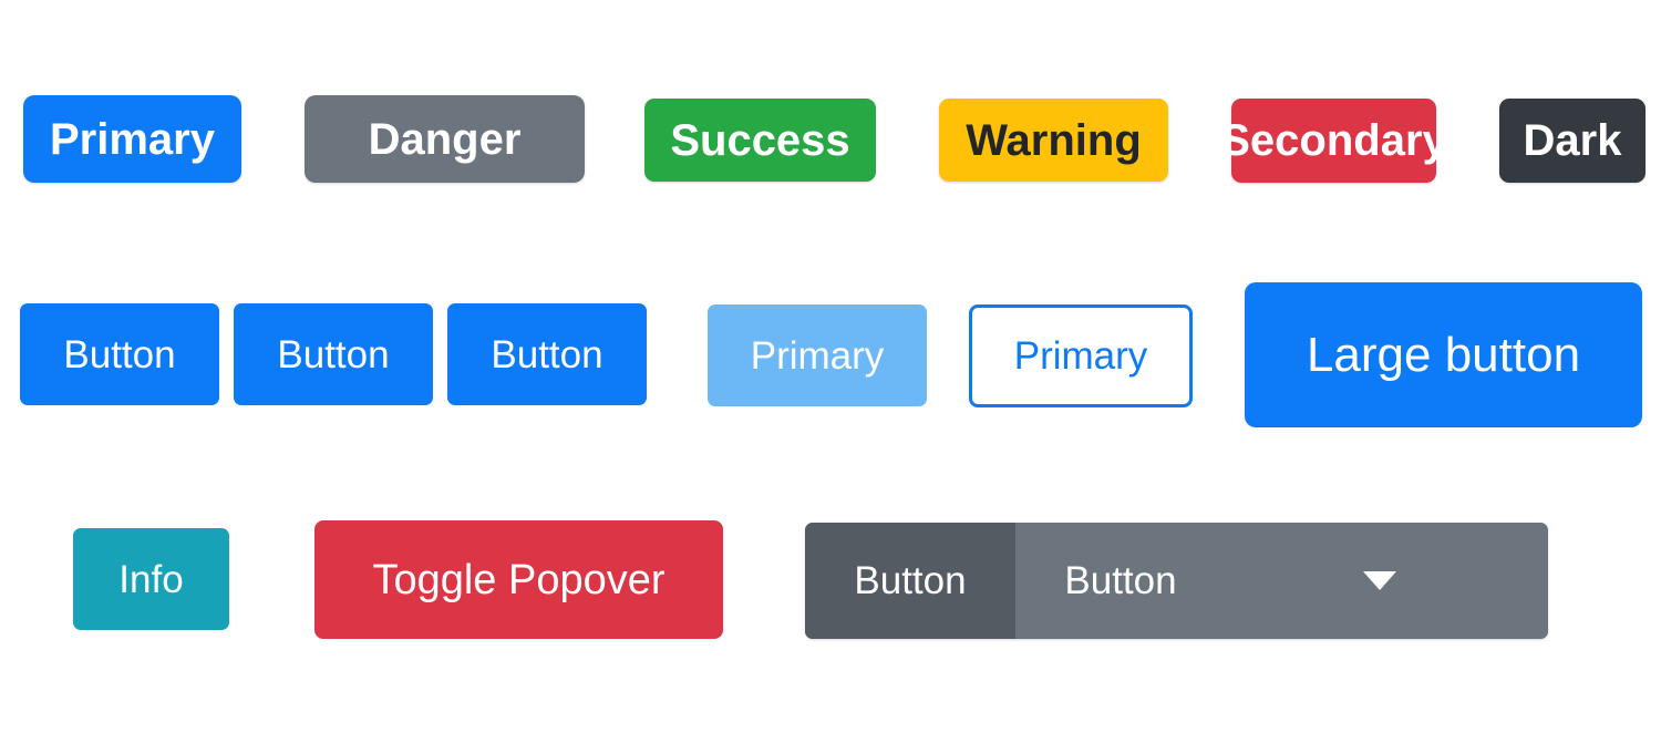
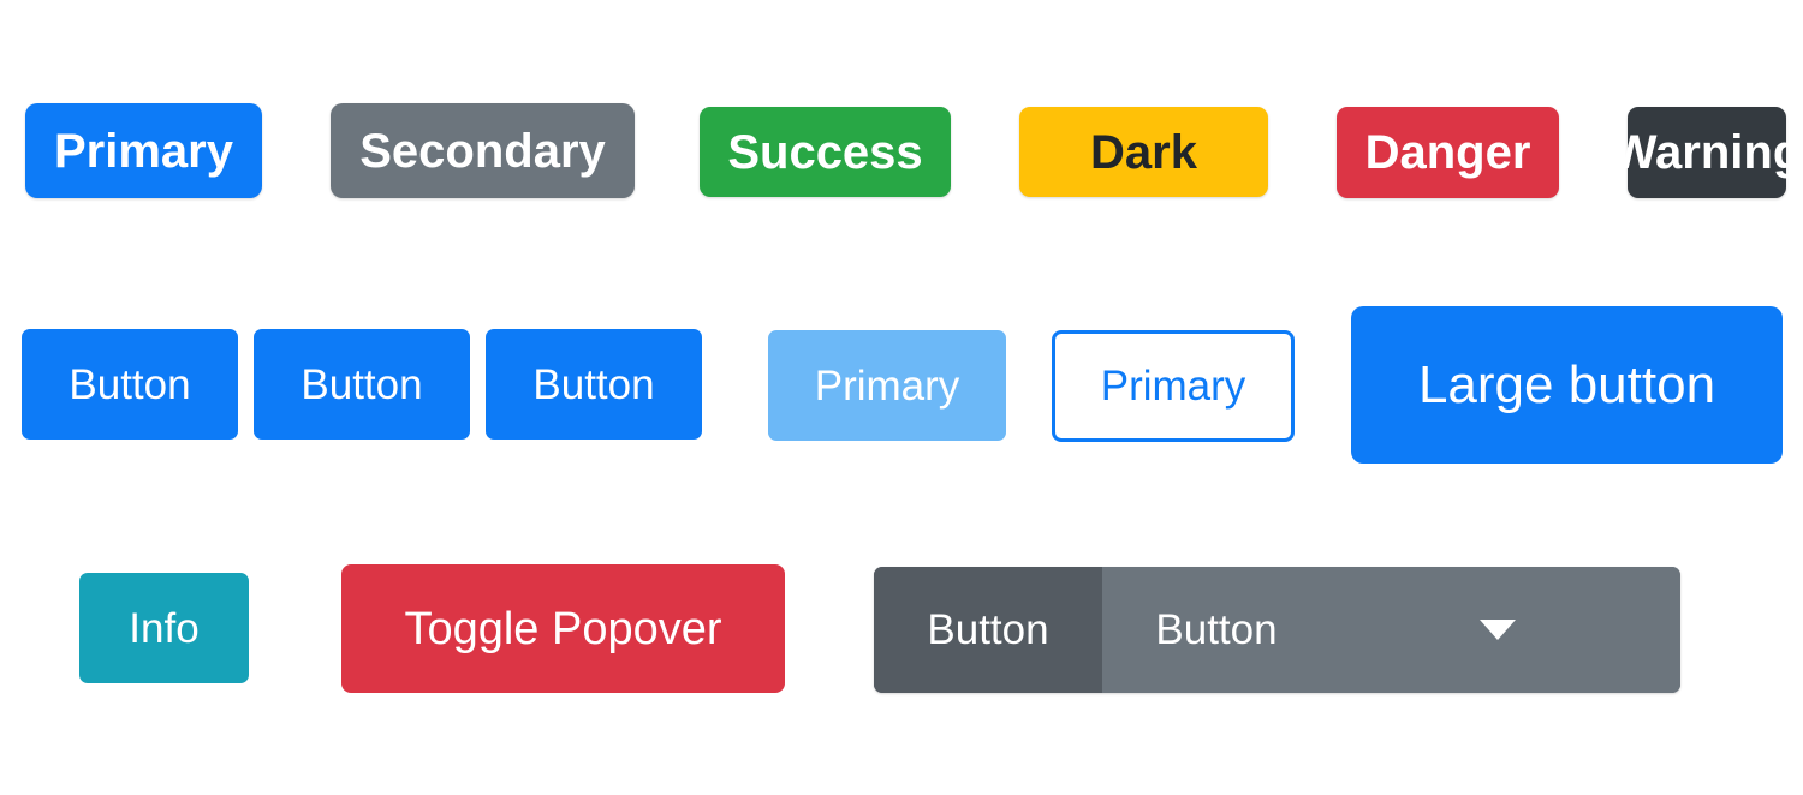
  Primary
- Danger
+ Secondary
  Success
- Warning
+ Dark
- Secondary
+ Danger
- Dark
+ Warning
  Button
  Button
  Button
  Primary
  Primary
  Large button
  Info
  Toggle Popover
  Button
  Button
